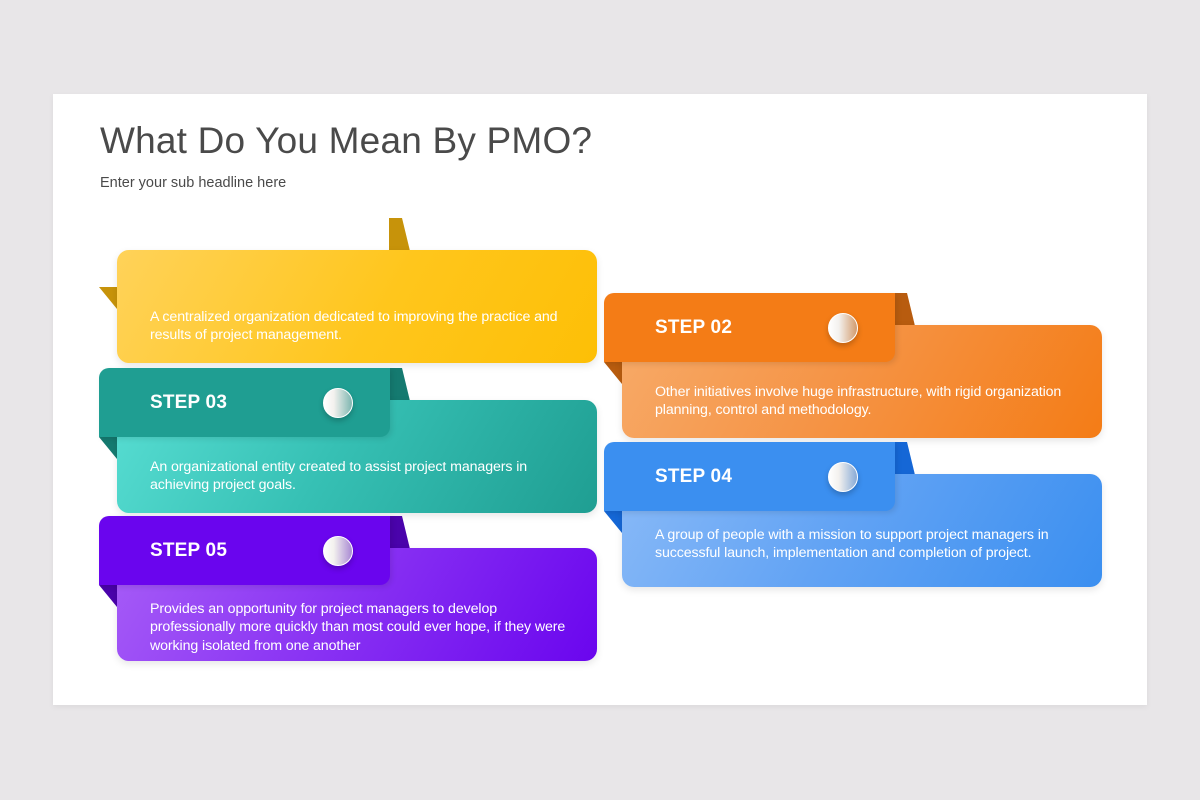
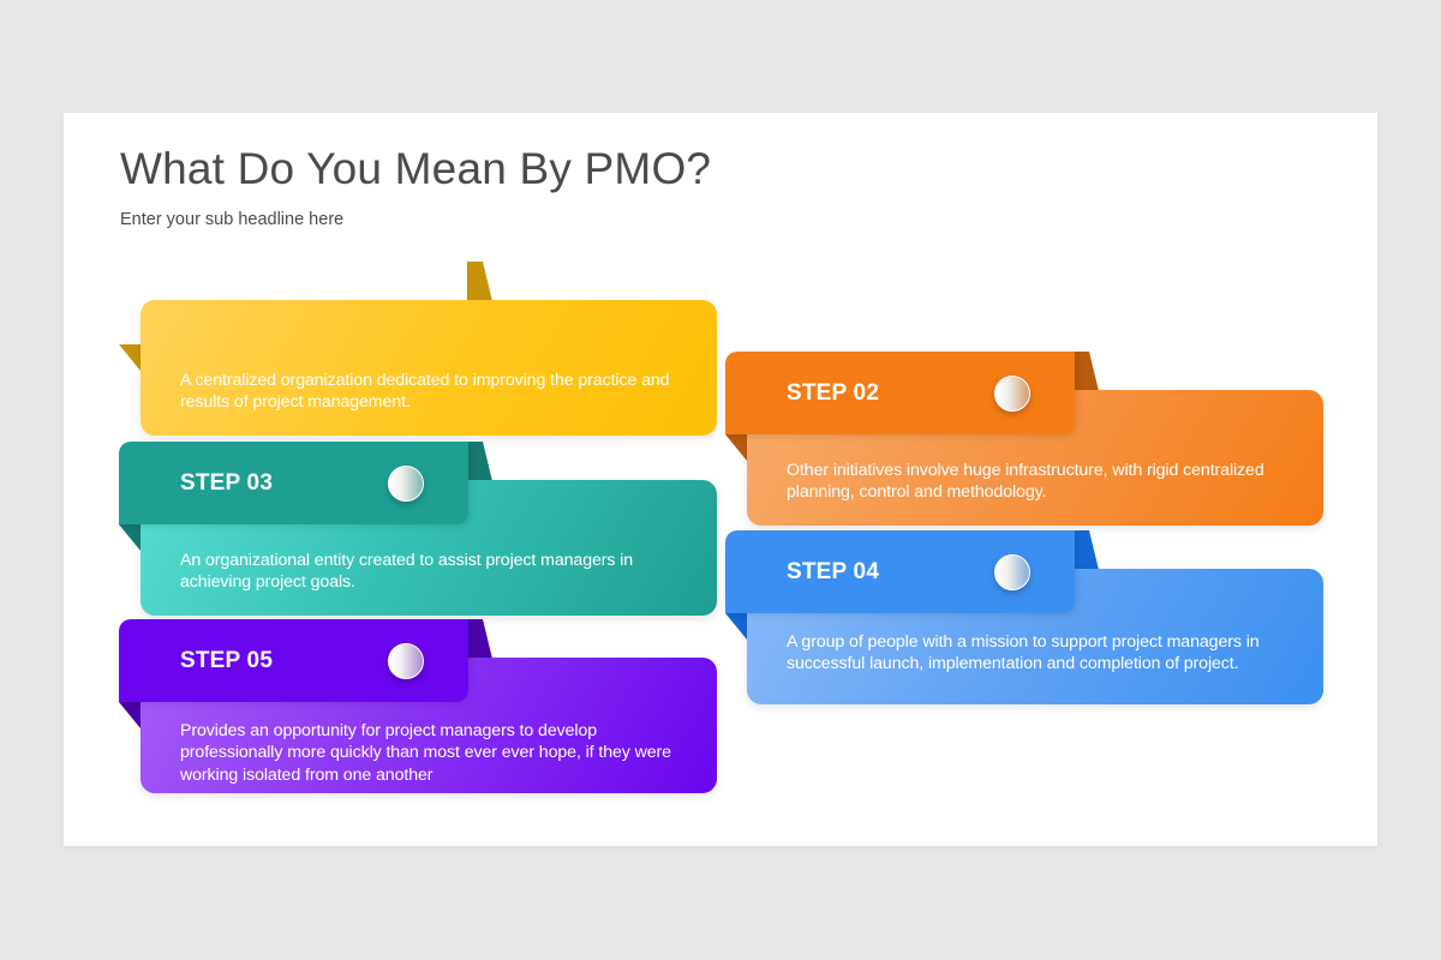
  What Do You Mean By PMO?
  Enter your sub headline here
  A centralized organization dedicated to improving the practice and results of project management.
- Other initiatives involve huge infrastructure, with rigid organization planning, control and methodology.
+ Other initiatives involve huge infrastructure, with rigid centralized planning, control and methodology.
  STEP 02
  An organizational entity created to assist project managers in achieving project goals.
  STEP 03
  A group of people with a mission to support project managers in successful launch, implementation and completion of project.
  STEP 04
- Provides an opportunity for project managers to develop professionally more quickly than most could ever hope, if they were working isolated from one another
+ Provides an opportunity for project managers to develop professionally more quickly than most ever ever hope, if they were working isolated from one another
  STEP 05
